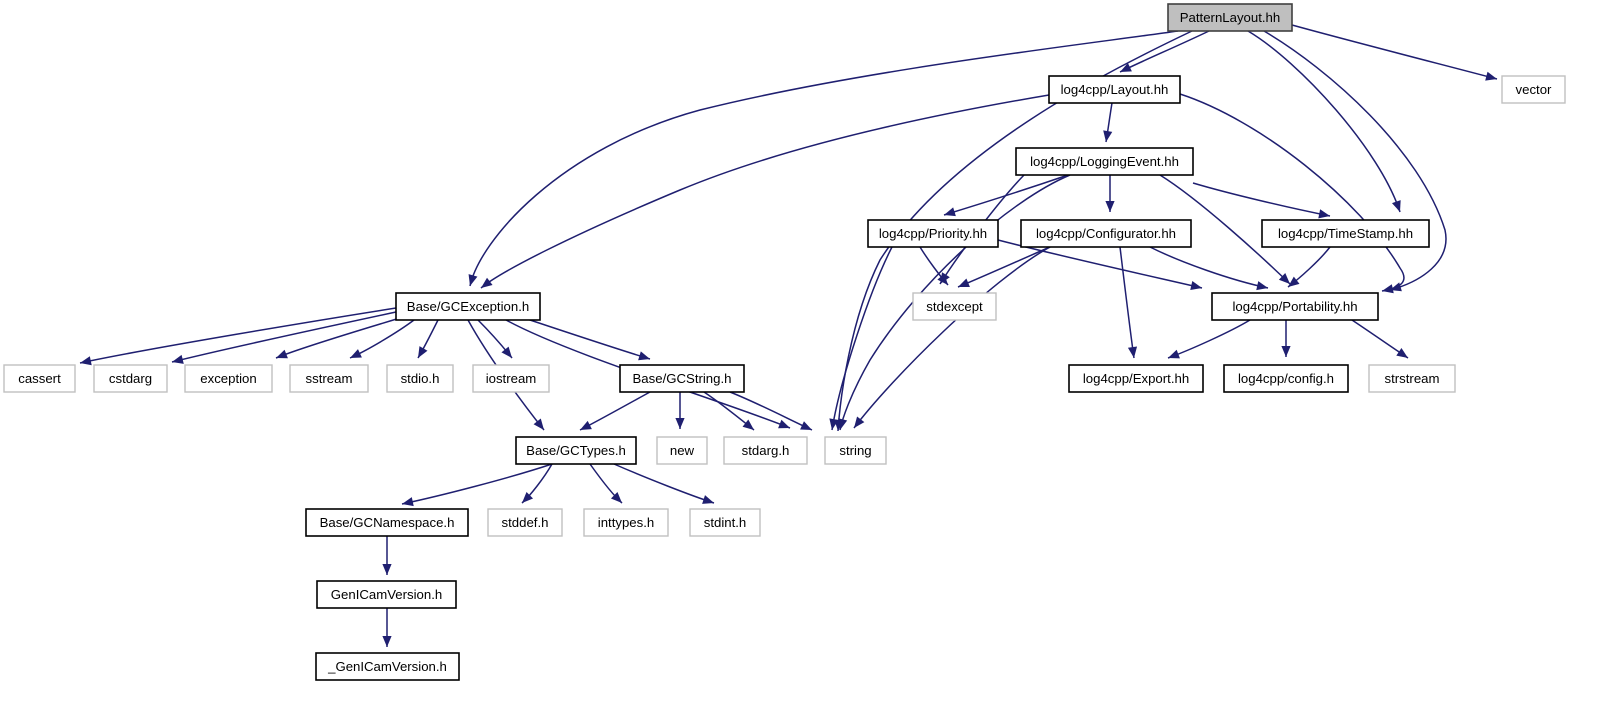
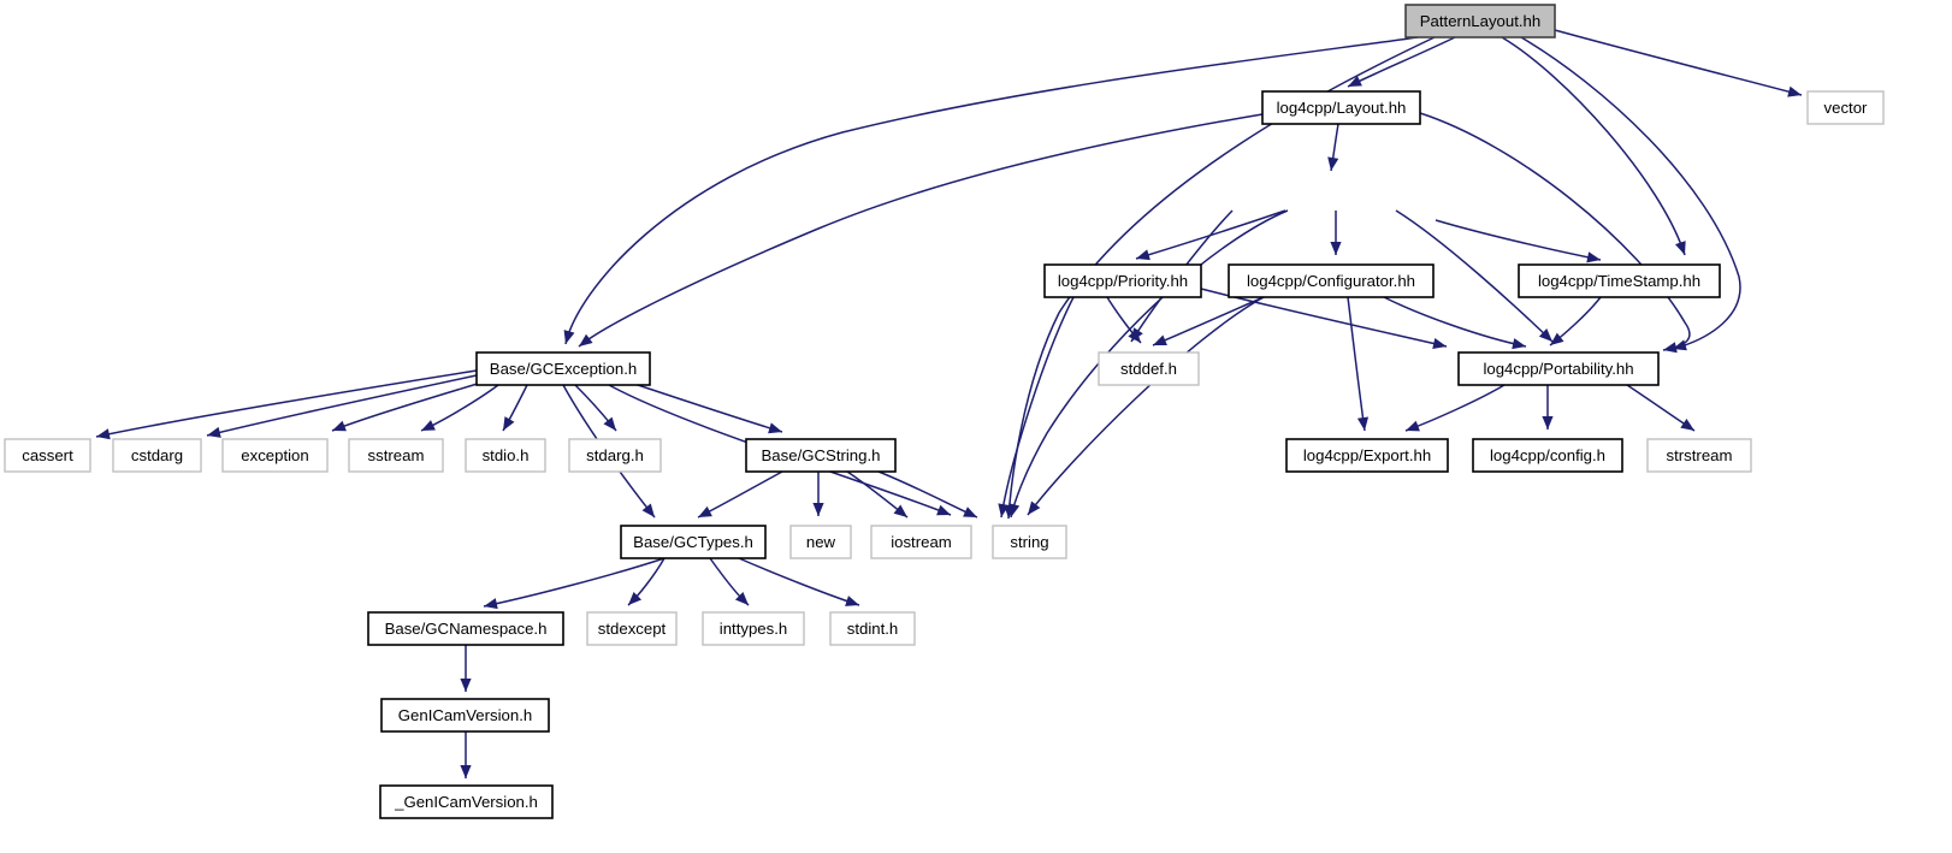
  PatternLayout.hh
  vector
  log4cpp/Layout.hh
- log4cpp/LoggingEvent.hh
  log4cpp/Priority.hh
  log4cpp/Configurator.hh
  log4cpp/TimeStamp.hh
  Base/GCException.h
- stdexcept
+ stddef.h
  log4cpp/Portability.hh
  cassert
  cstdarg
  exception
  sstream
  stdio.h
- iostream
+ stdarg.h
  Base/GCString.h
  log4cpp/Export.hh
  log4cpp/config.h
  strstream
  Base/GCTypes.h
  new
- stdarg.h
+ iostream
  string
  Base/GCNamespace.h
- stddef.h
+ stdexcept
  inttypes.h
  stdint.h
  GenICamVersion.h
  _GenICamVersion.h
